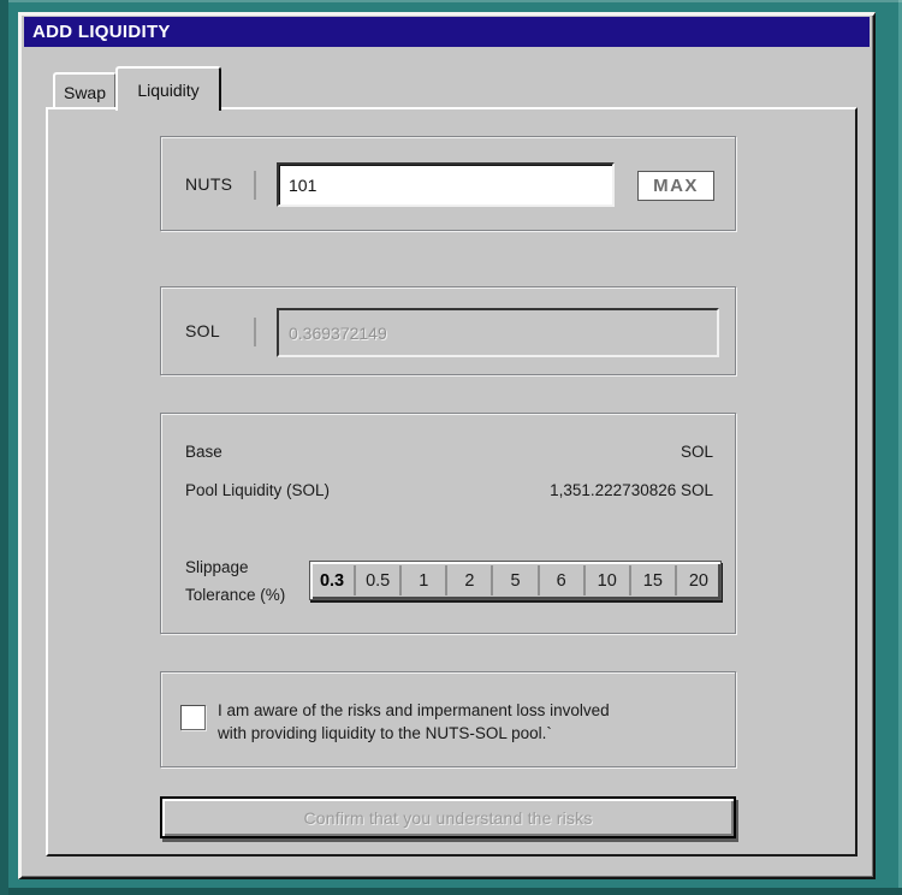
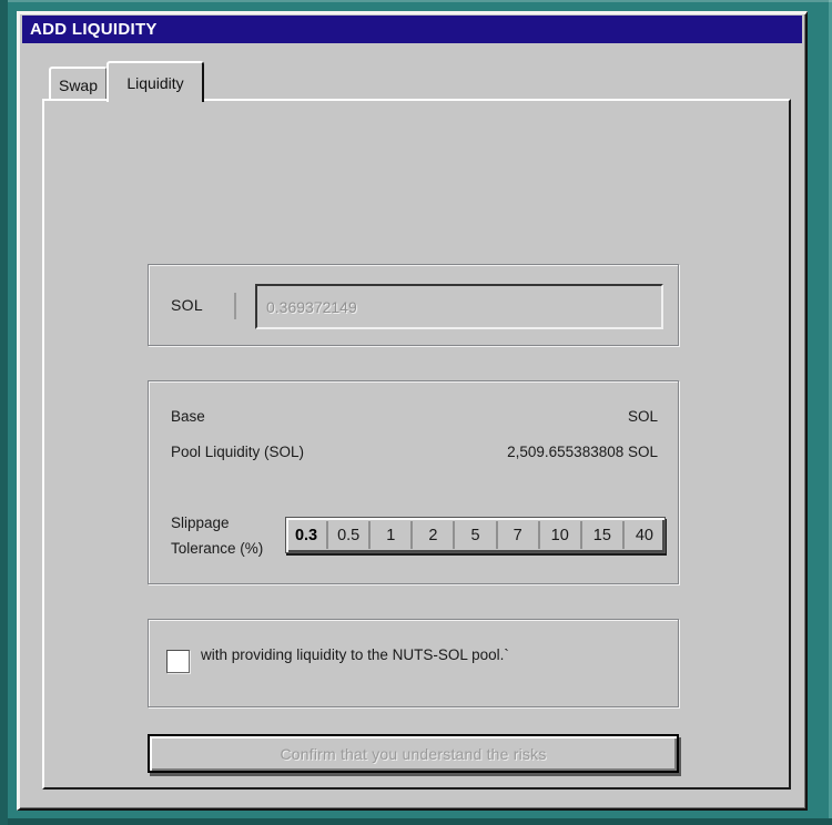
  ADD LIQUIDITY
  Swap
  Liquidity
- NUTS
- 101
- MAX
  SOL
  0.369372149
  Base
  SOL
  Pool Liquidity (SOL)
- 1,351.222730826 SOL
+ 2,509.655383808 SOL
  Slippage
  Tolerance (%)
  0.3
  0.5
  1
  2
  5
- 6
+ 7
  10
  15
- 20
+ 40
- I am aware of the risks and impermanent loss involved
  with providing liquidity to the NUTS-SOL pool.`
  Confirm that you understand the risks
